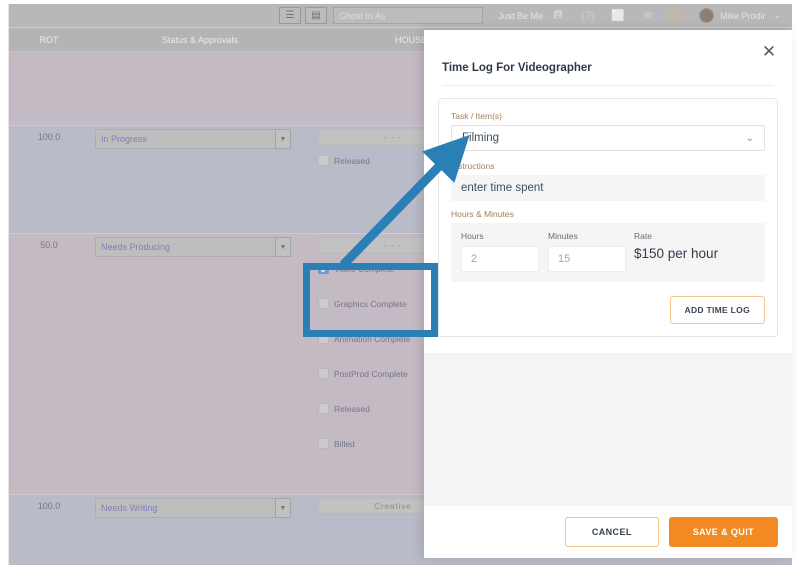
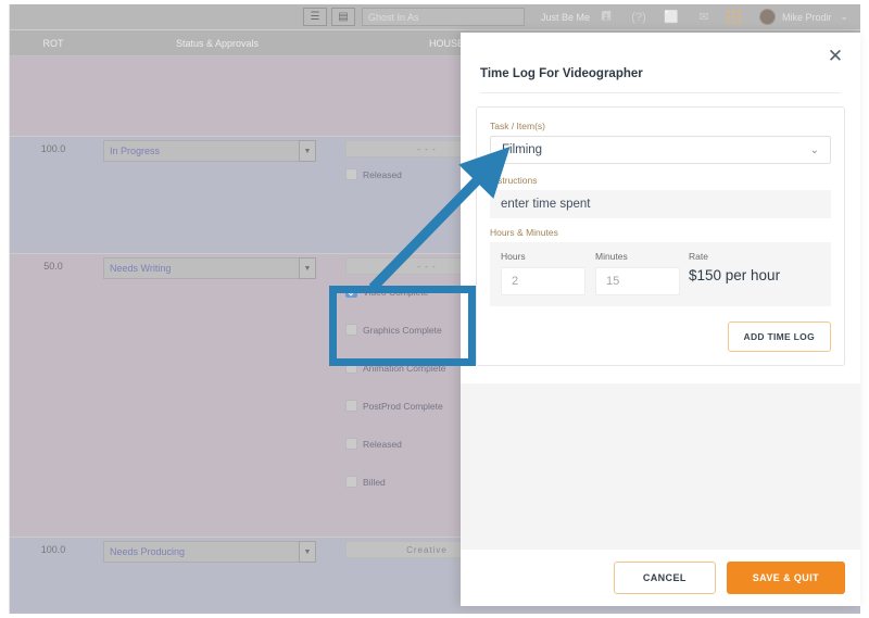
  ☰
  ▤
  Ghost In As
  Just Be Me
  🖪
  ⬜
  ✉
  Mike Prodir
  ⌄
  ROT
  Status & Approvals
  HOUS
  100.0
  In Progress
  - - -
  Released
  50.0
- Needs Producing
+ Needs Writing
  - - -
  Video Complete
  Graphics Complete
  Animation Complete
  PostProd Complete
  Released
  Billed
  100.0
- Needs Writing
+ Needs Producing
  Creative
  ✕
  Time Log For Videographer
  Task / Item(s)
  Filming
  ⌄
  Instructions
  enter time spent
  Hours & Minutes
  Hours
  2
  Minutes
  15
  Rate
  $150 per hour
  ADD TIME LOG
  CANCEL
  SAVE & QUIT
